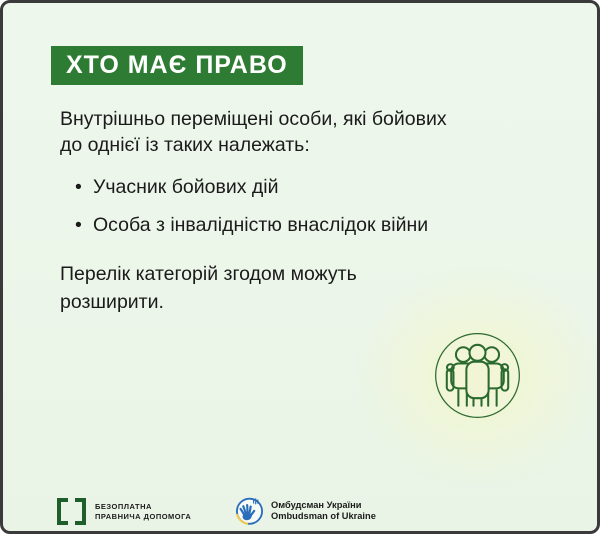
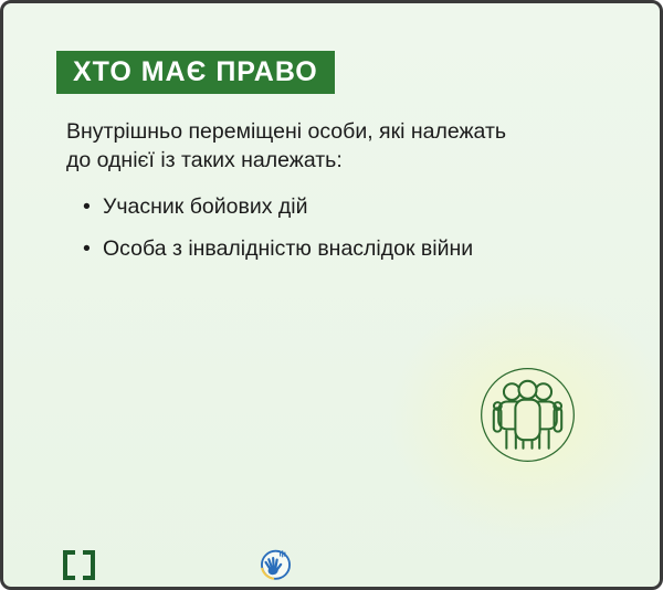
  ХТО МАЄ ПРАВО
- Внутрішньо переміщені особи, які бойових
+ Внутрішньо переміщені особи, які належать
  до однієї із таких належать:
  •
  Учасник бойових дій
  •
  Особа з інвалідністю внаслідок війни
- Перелік категорій згодом можуть
- розширити.
- БЕЗОПЛАТНА
- ПРАВНИЧА ДОПОМОГА
- Омбудсман України
- Ombudsman of Ukraine
